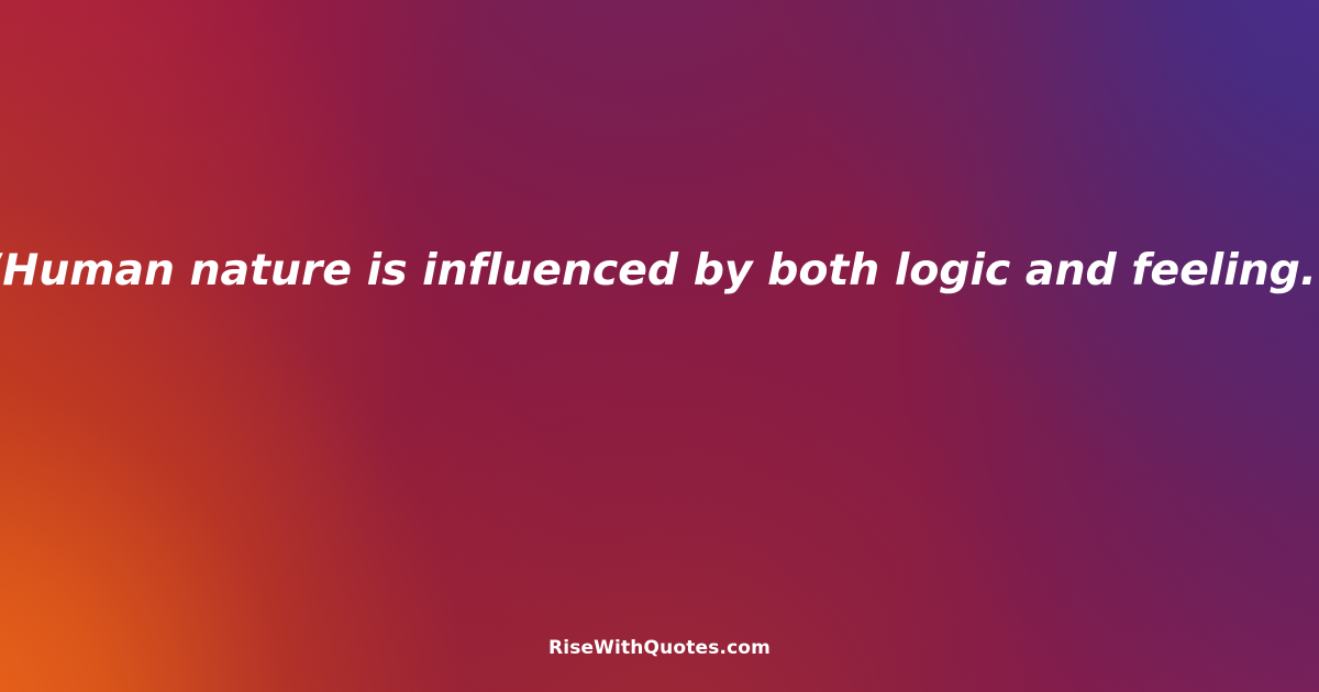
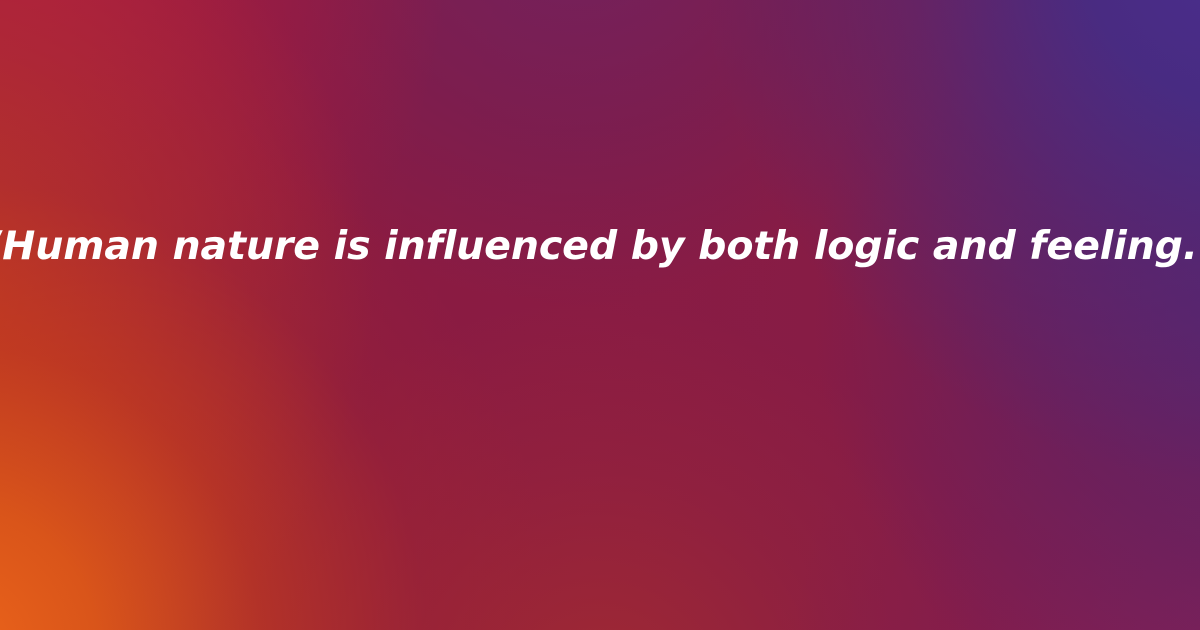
  Human nature is influenced by both logic and feeling.
- RiseWithQuotes.com
